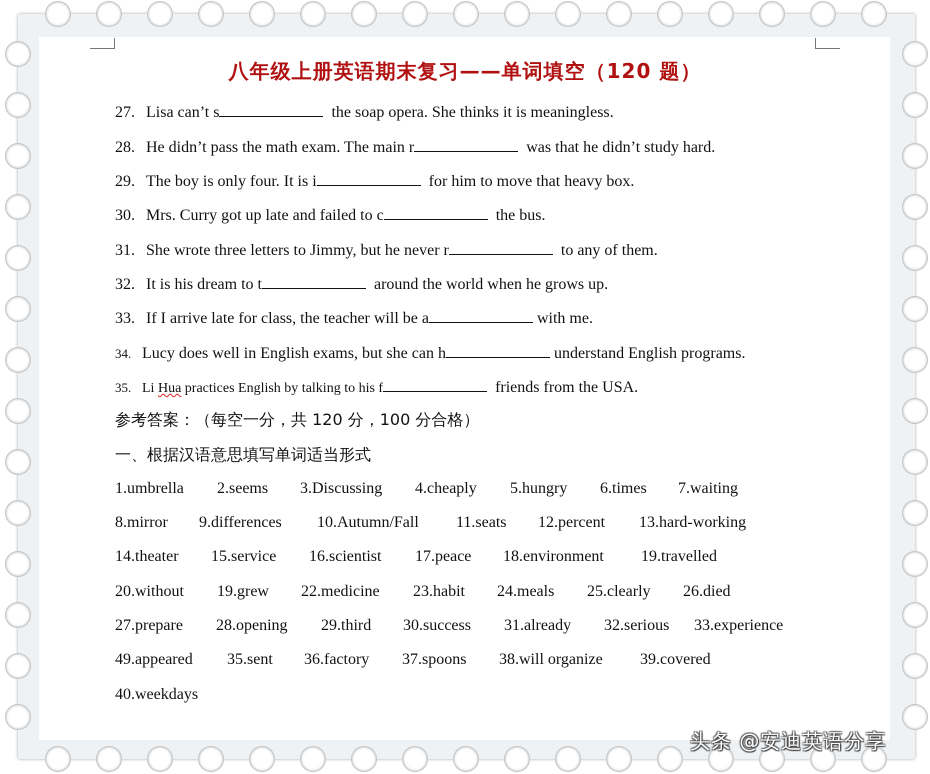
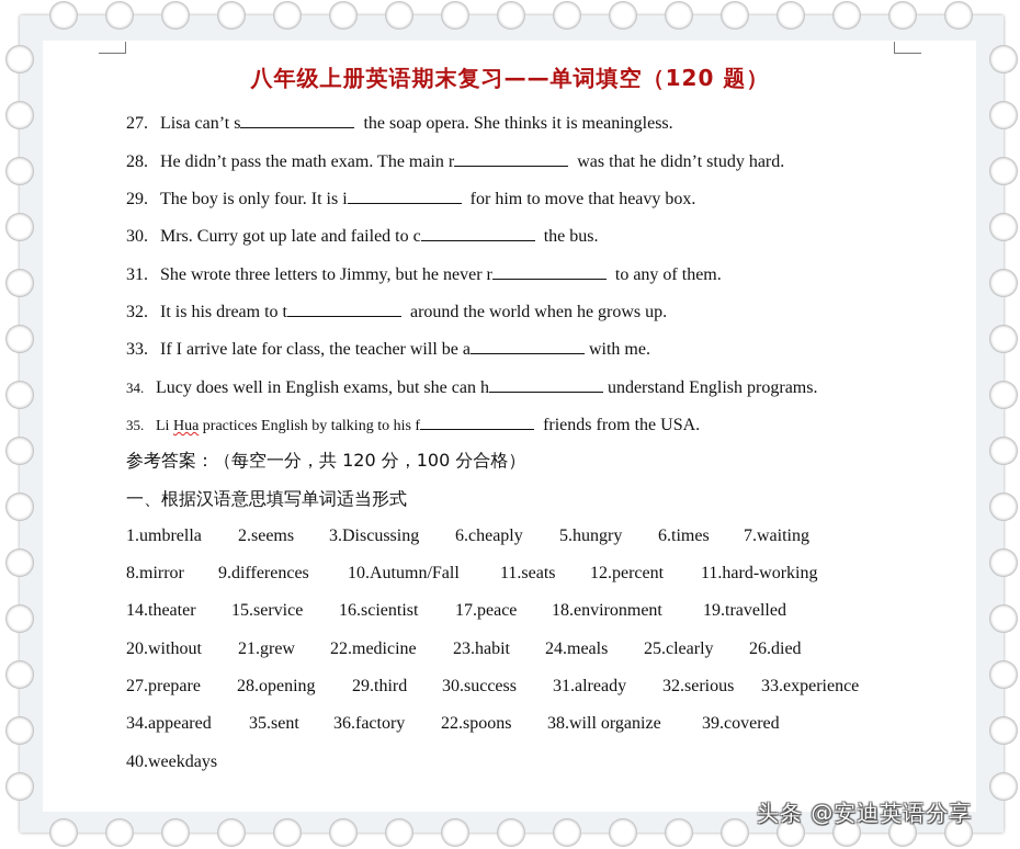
  八年级上册英语期末复习——单词填空（120 题）
  27. Lisa can’t s the soap opera. She thinks it is meaningless.
  28. He didn’t pass the math exam. The main r was that he didn’t study hard.
  29. The boy is only four. It is i for him to move that heavy box.
  30. Mrs. Curry got up late and failed to c the bus.
  31. She wrote three letters to Jimmy, but he never r to any of them.
  32. It is his dream to t around the world when he grows up.
  33. If I arrive late for class, the teacher will be a with me.
  34. Lucy does well in English exams, but she can h understand English programs.
  35. Li Hua practices English by talking to his f friends from the USA.
  参考答案：（每空一分，共 120 分，100 分合格）
  一、根据汉语意思填写单词适当形式
  1.umbrella
  2.seems
  3.Discussing
- 4.cheaply
+ 6.cheaply
  5.hungry
  6.times
  7.waiting
  8.mirror
  9.differences
  10.Autumn/Fall
  11.seats
  12.percent
- 13.hard-working
+ 11.hard-working
  14.theater
  15.service
  16.scientist
  17.peace
  18.environment
  19.travelled
  20.without
- 19.grew
+ 21.grew
  22.medicine
  23.habit
  24.meals
  25.clearly
  26.died
  27.prepare
  28.opening
  29.third
  30.success
  31.already
  32.serious
  33.experience
- 49.appeared
+ 34.appeared
  35.sent
  36.factory
- 37.spoons
+ 22.spoons
  38.will organize
  39.covered
  40.weekdays
  头条 @安迪英语分享
